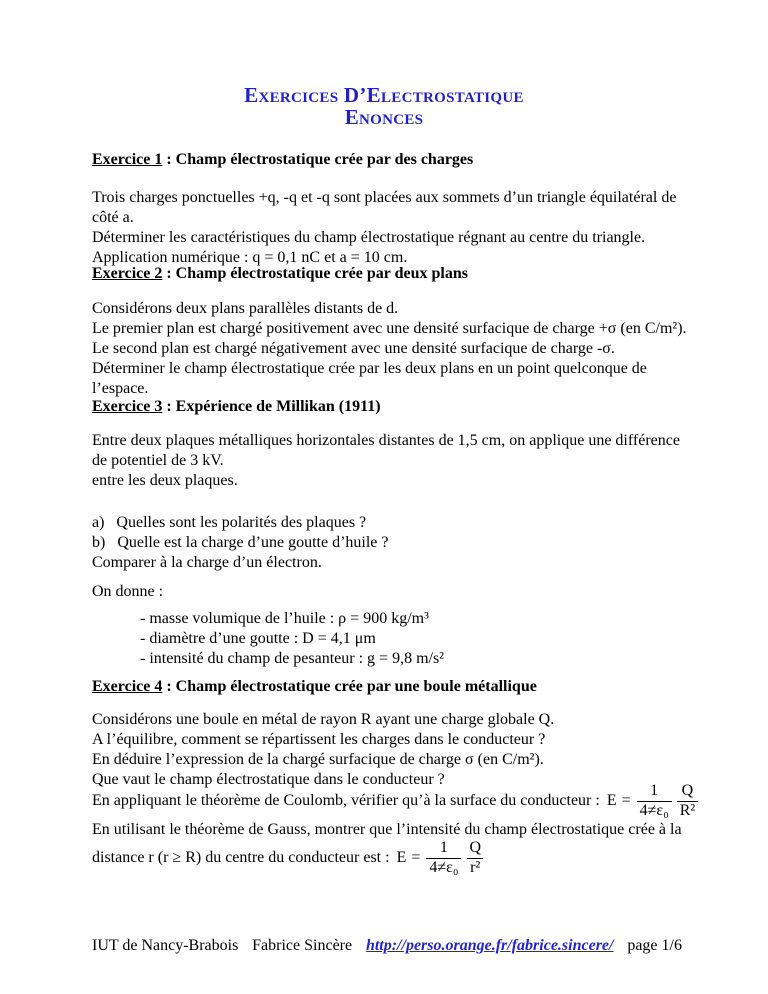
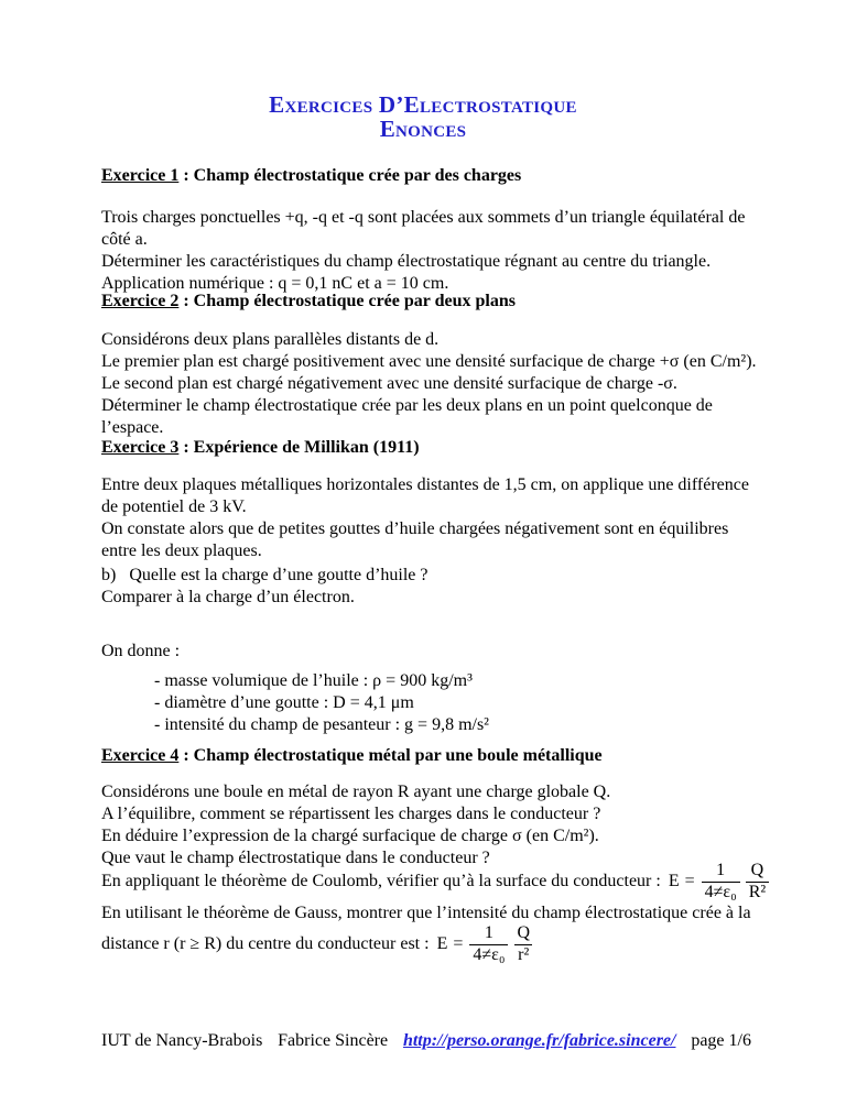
  Exercices D’Electrostatique
  Enonces
  Exercice 1 : Champ électrostatique crée par des charges
  Trois charges ponctuelles +q, -q et -q sont placées aux sommets d’un triangle équilatéral de
  côté a.
  Déterminer les caractéristiques du champ électrostatique régnant au centre du triangle.
  Application numérique : q = 0,1 nC et a = 10 cm.
  Exercice 2 : Champ électrostatique crée par deux plans
  Considérons deux plans parallèles distants de d.
  Le premier plan est chargé positivement avec une densité surfacique de charge +σ (en C/m²).
  Le second plan est chargé négativement avec une densité surfacique de charge -σ.
  Déterminer le champ électrostatique crée par les deux plans en un point quelconque de
  l’espace.
  Exercice 3 : Expérience de Millikan (1911)
  Entre deux plaques métalliques horizontales distantes de 1,5 cm, on applique une différence
  de potentiel de 3 kV.
+ On constate alors que de petites gouttes d’huile chargées négativement sont en équilibres
  entre les deux plaques.
- a) Quelles sont les polarités des plaques ?
  b) Quelle est la charge d’une goutte d’huile ?
  Comparer à la charge d’un électron.
  On donne :
  - masse volumique de l’huile : ρ = 900 kg/m³
  - diamètre d’une goutte : D = 4,1 μm
  - intensité du champ de pesanteur : g = 9,8 m/s²
- Exercice 4 : Champ électrostatique crée par une boule métallique
+ Exercice 4 : Champ électrostatique métal par une boule métallique
  Considérons une boule en métal de rayon R ayant une charge globale Q.
  A l’équilibre, comment se répartissent les charges dans le conducteur ?
  En déduire l’expression de la chargé surfacique de charge σ (en C/m²).
  Que vaut le champ électrostatique dans le conducteur ?
  En appliquant le théorème de Coulomb, vérifier qu’à la surface du conducteur :
  E
  =
  1
  4≠ε₀
  Q
  R²
  En utilisant le théorème de Gauss, montrer que l’intensité du champ électrostatique crée à la
  distance r (r ≥ R) du centre du conducteur est :
  E
  =
  1
  4≠ε₀
  Q
  r²
  IUT de Nancy-Brabois
  Fabrice Sincère
  http://perso.orange.fr/fabrice.sincere/
  page 1/6
